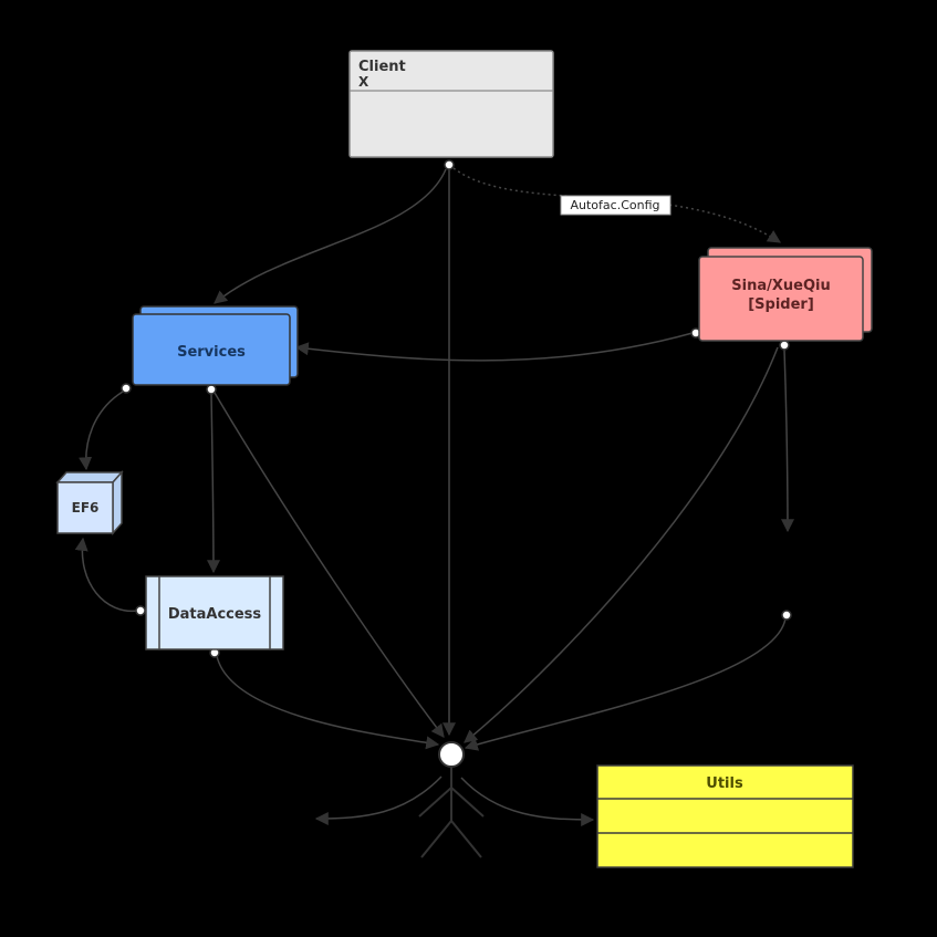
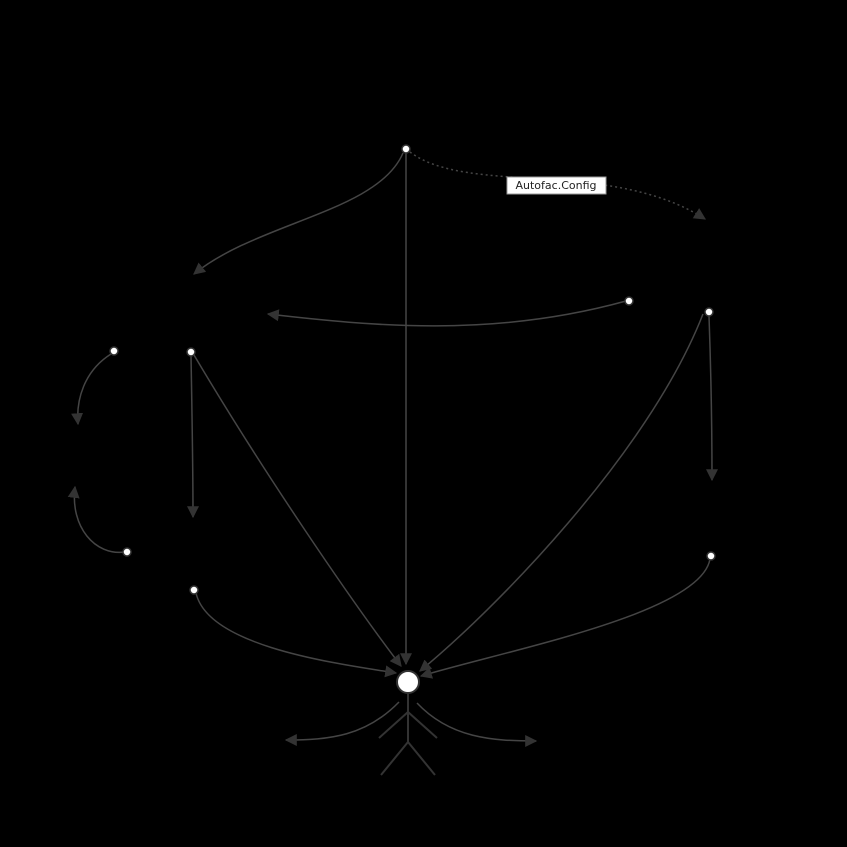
- Client
- X
- Services
- Sina/XueQiu
- [Spider]
- EF6
- DataAccess
- Utils
  Autofac.Config
